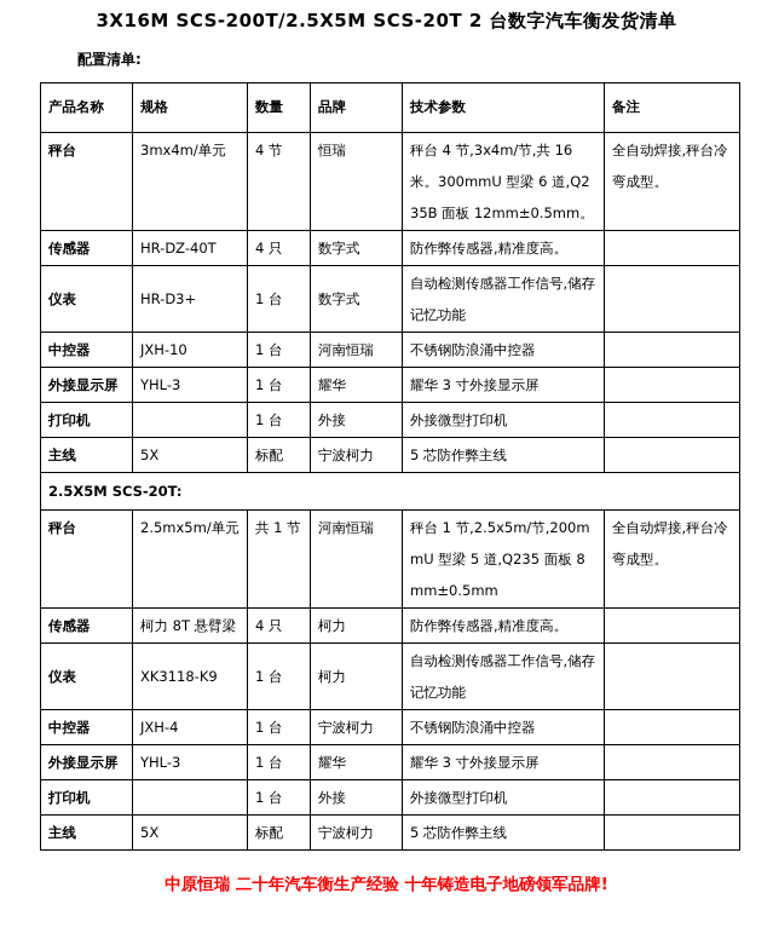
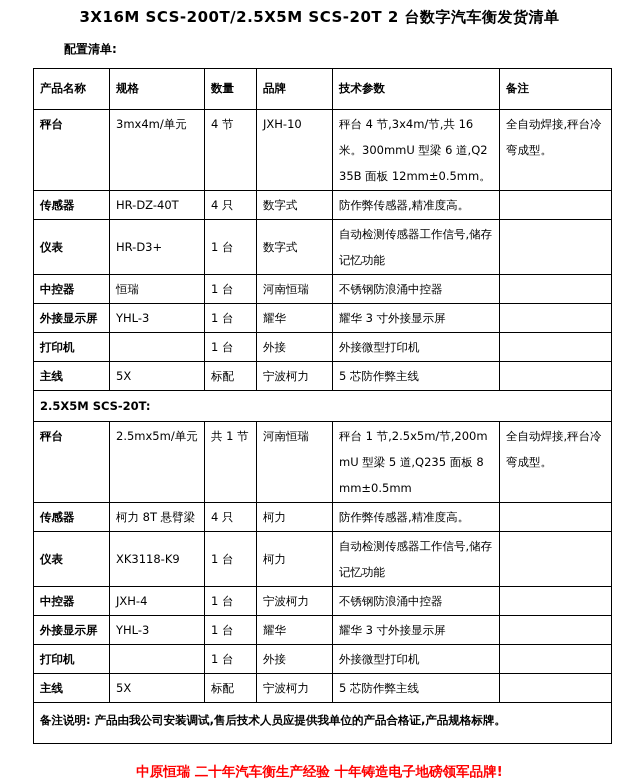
  3X16M SCS-200T/2.5X5M SCS-20T 2 台数字汽车衡发货清单
  配置清单:
  产品名称	规格	数量	品牌	技术参数	备注
- 秤台	3mx4m/单元	4 节	恒瑞	秤台 4 节,3x4m/节,共 16 米。300mmU 型梁 6 道,Q235B 面板 12mm±0.5mm。	全自动焊接,秤台冷弯成型。
+ 秤台	3mx4m/单元	4 节	JXH-10	秤台 4 节,3x4m/节,共 16 米。300mmU 型梁 6 道,Q235B 面板 12mm±0.5mm。	全自动焊接,秤台冷弯成型。
  传感器	HR-DZ-40T	4 只	数字式	防作弊传感器,精准度高。
  仪表	HR-D3+	1 台	数字式	自动检测传感器工作信号,储存记忆功能
- 中控器	JXH-10	1 台	河南恒瑞	不锈钢防浪涌中控器
+ 中控器	恒瑞	1 台	河南恒瑞	不锈钢防浪涌中控器
  外接显示屏	YHL-3	1 台	耀华	耀华 3 寸外接显示屏
  打印机		1 台	外接	外接微型打印机
  主线	5X	标配	宁波柯力	5 芯防作弊主线
  2.5X5M SCS-20T:
  秤台	2.5mx5m/单元	共 1 节	河南恒瑞	秤台 1 节,2.5x5m/节,200mmU 型梁 5 道,Q235 面板 8mm±0.5mm	全自动焊接,秤台冷弯成型。
  传感器	柯力 8T 悬臂梁	4 只	柯力	防作弊传感器,精准度高。
  仪表	XK3118-K9	1 台	柯力	自动检测传感器工作信号,储存记忆功能
  中控器	JXH-4	1 台	宁波柯力	不锈钢防浪涌中控器
  外接显示屏	YHL-3	1 台	耀华	耀华 3 寸外接显示屏
  打印机		1 台	外接	外接微型打印机
  主线	5X	标配	宁波柯力	5 芯防作弊主线
+ 备注说明: 产品由我公司安装调试,售后技术人员应提供我单位的产品合格证,产品规格标牌。
  中原恒瑞 二十年汽车衡生产经验 十年铸造电子地磅领军品牌!
